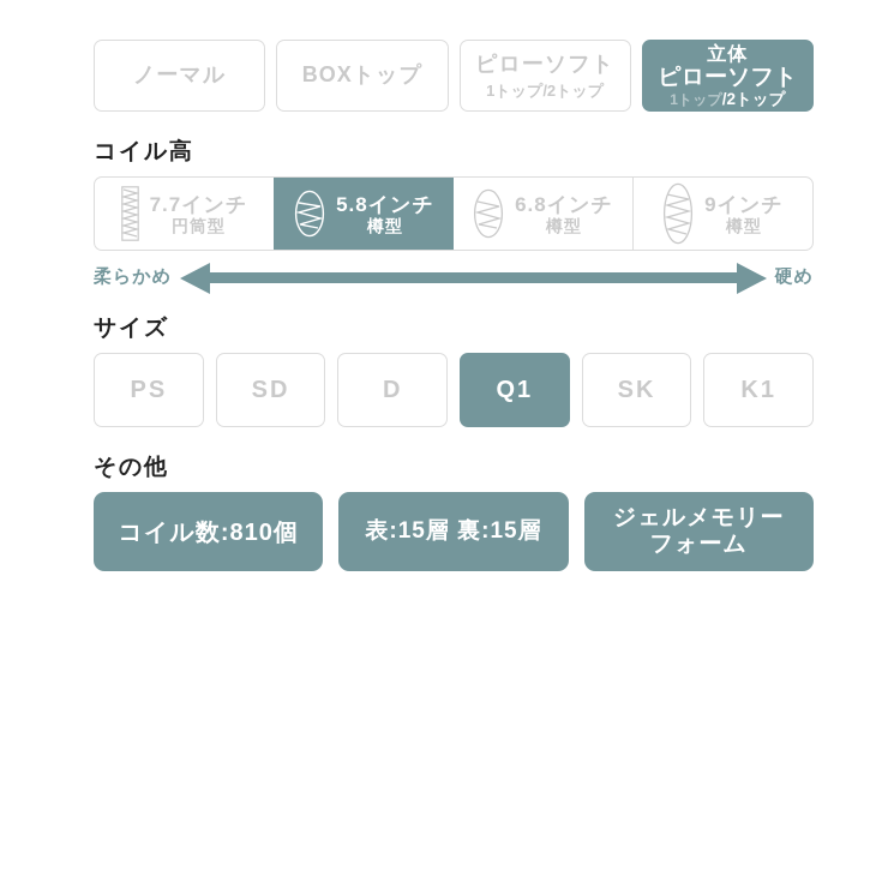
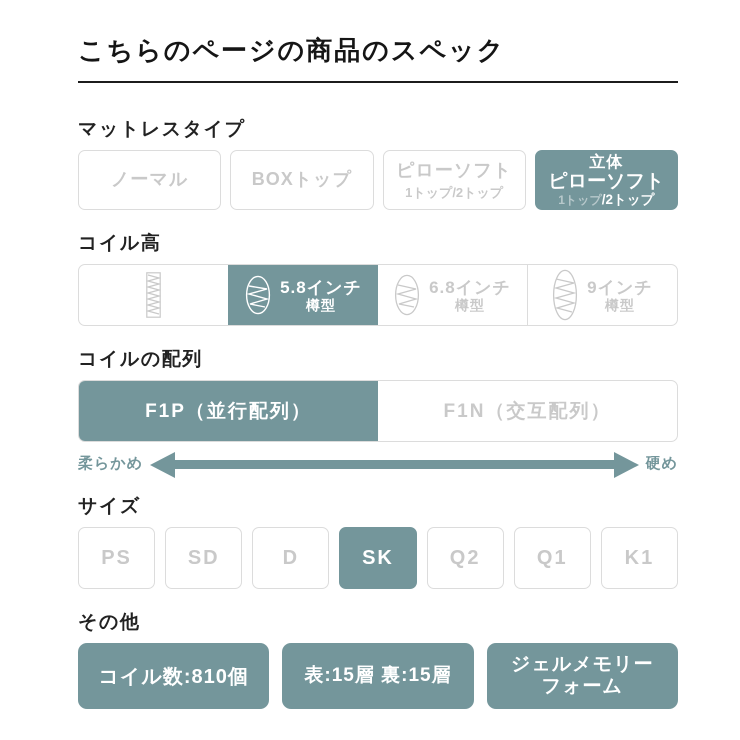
+ こちらのページの商品のスペック
+ マットレスタイプ
  ノーマル
  BOXトップ
  ピローソフト
  1トップ/2トップ
  立体
  ピローソフト
  1トップ/2トップ
  コイル高
- 7.7インチ
- 円筒型
  5.8インチ
  樽型
  6.8インチ
  樽型
  9インチ
  樽型
+ コイルの配列
+ F1P（並行配列）
+ F1N（交互配列）
  柔らかめ
  硬め
  サイズ
  PS
  SD
  D
- Q1
+ SK
+ Q2
- SK
+ Q1
  K1
  その他
  コイル数:810個
  表:15層 裏:15層
  ジェルメモリー
  フォーム
